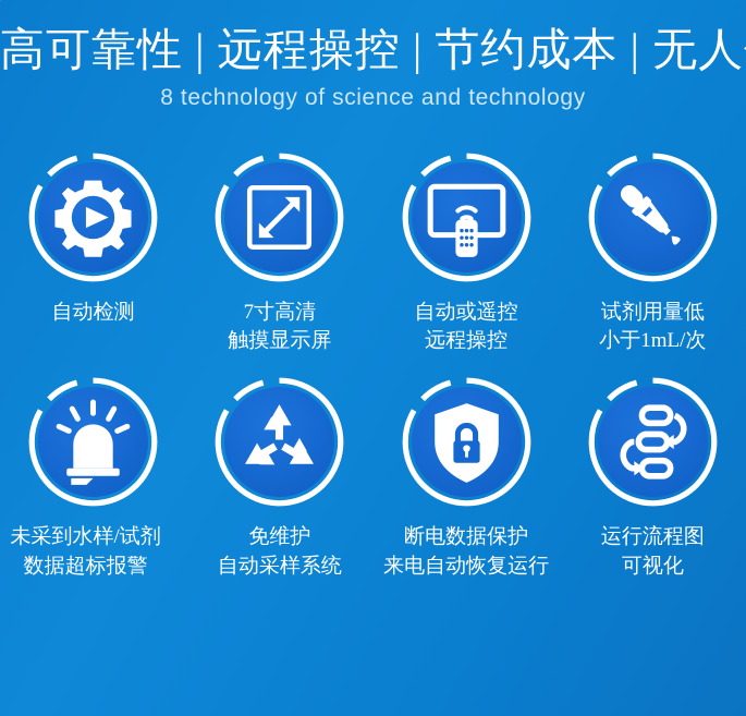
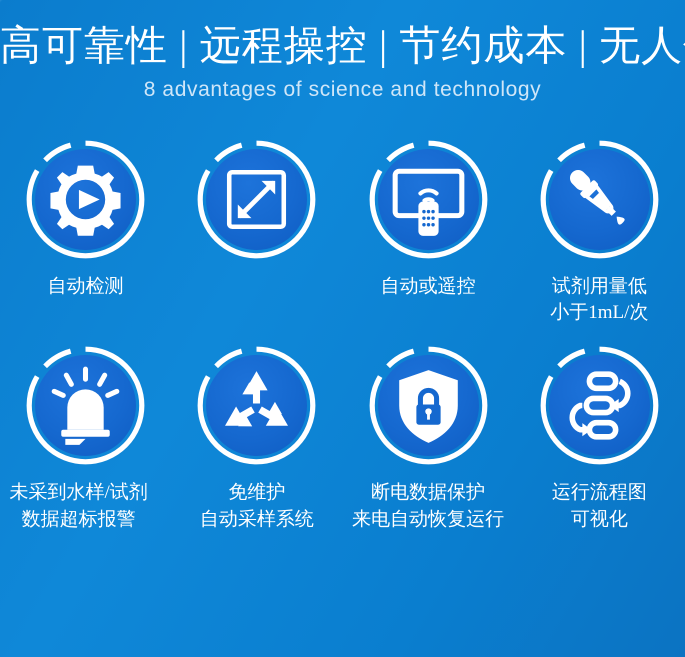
  高可靠性 | 远程操控 | 节约成本 | 无人
- 8 technology of science and technology
+ 8 advantages of science and technology
  自动检测
- 7寸高清
- 触摸显示屏
  自动或遥控
- 远程操控
  试剂用量低
  小于1mL/次
  未采到水样/试剂
  数据超标报警
  免维护
  自动采样系统
  断电数据保护
  来电自动恢复运行
  运行流程图
  可视化
